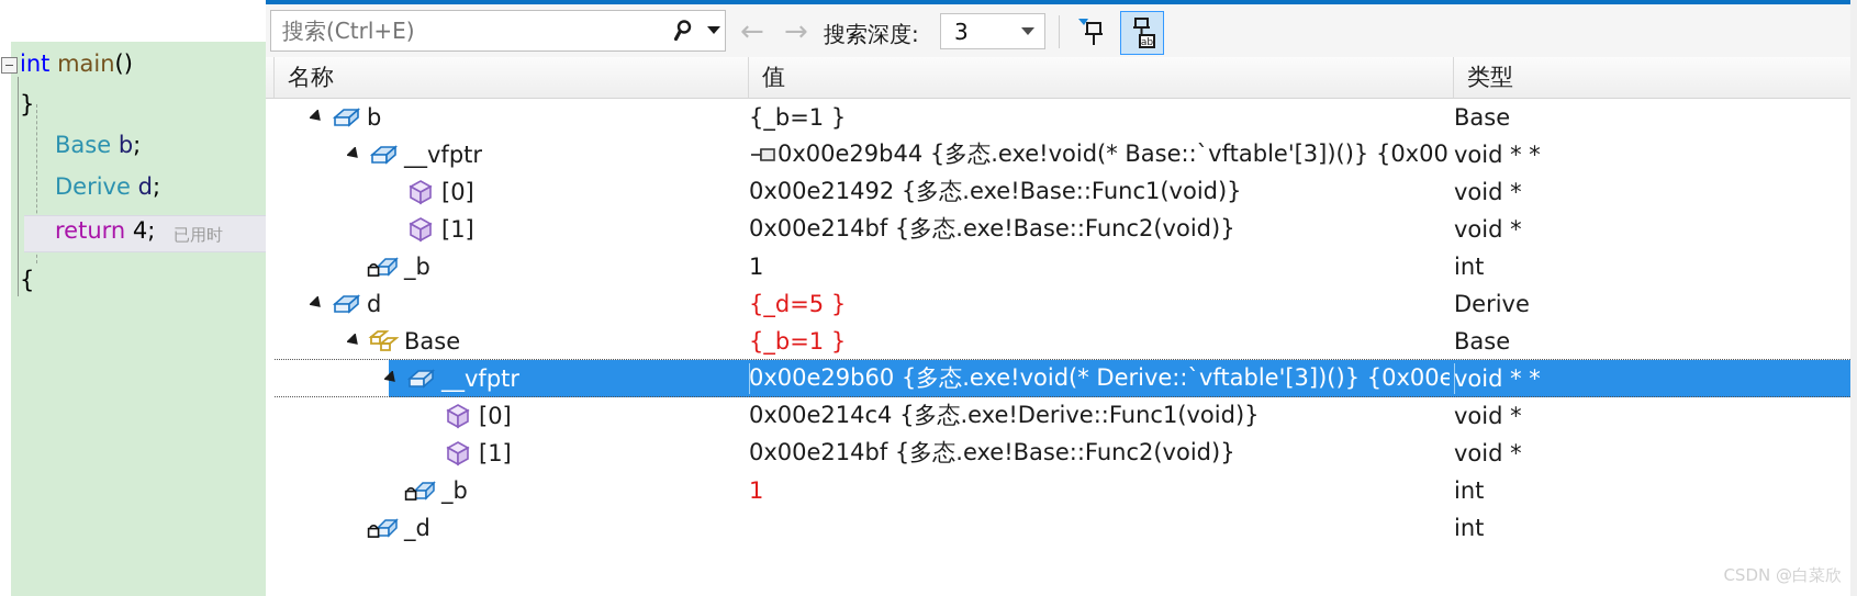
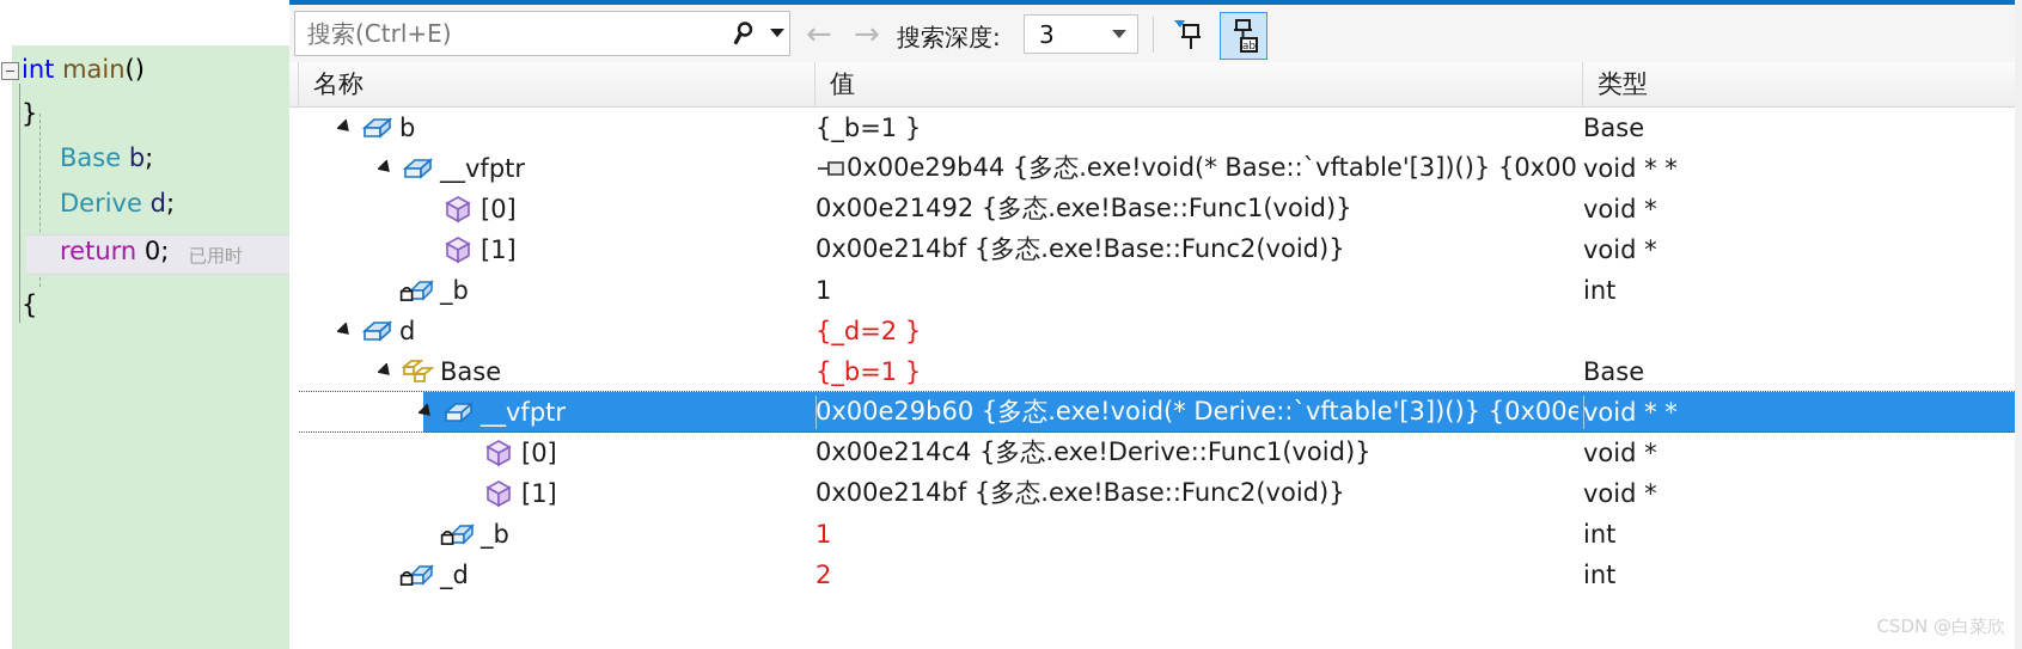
  int main()
  }
  Base b;
  Derive d;
- return 4;
+ return 0;
  {
  已用时
  搜索(Ctrl+E)
  ←
  →
  搜索深度:
  3
  ab
  名称
  值
  类型
  b
  {_b=1 }
  Base
  __vfptr
  0x00e29b44 {多态.exe!void(* Base::`vftable'[3])()} {0x00
  void * *
  [0]
  0x00e21492 {多态.exe!Base::Func1(void)}
  void *
  [1]
  0x00e214bf {多态.exe!Base::Func2(void)}
  void *
  _b
  1
  int
  d
- {_d=5 }
+ {_d=2 }
- Derive
  Base
  {_b=1 }
  Base
  __vfptr
  0x00e29b60 {多态.exe!void(* Derive::`vftable'[3])()} {0x00e
  void * *
  [0]
  0x00e214c4 {多态.exe!Derive::Func1(void)}
  void *
  [1]
  0x00e214bf {多态.exe!Base::Func2(void)}
  void *
  _b
  1
  int
  _d
+ 2
  int
  CSDN @白菜欣
